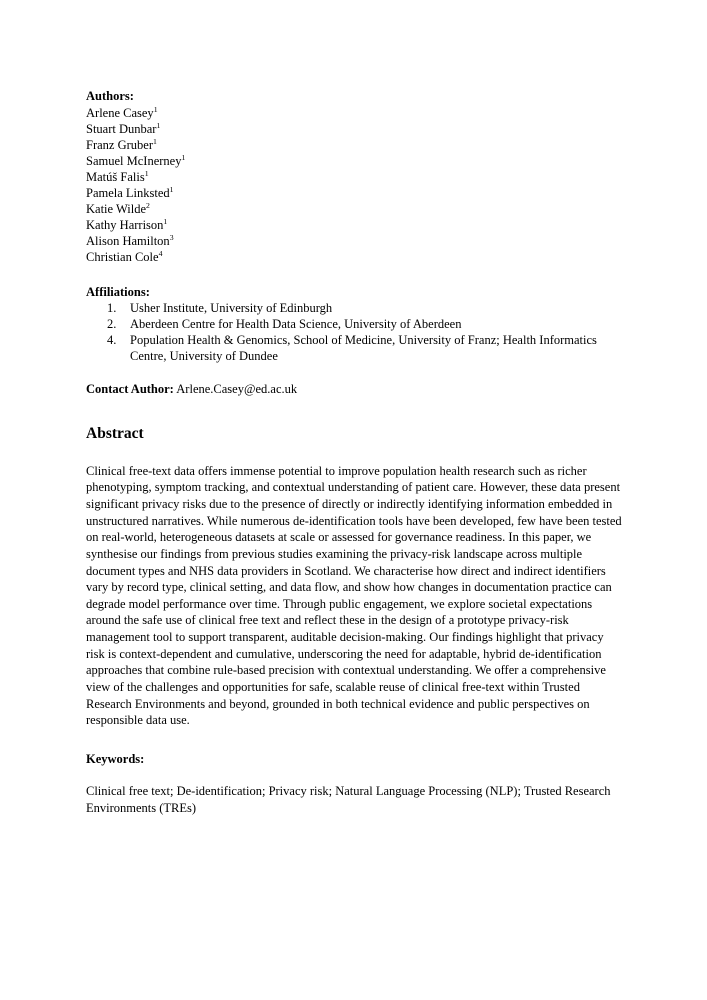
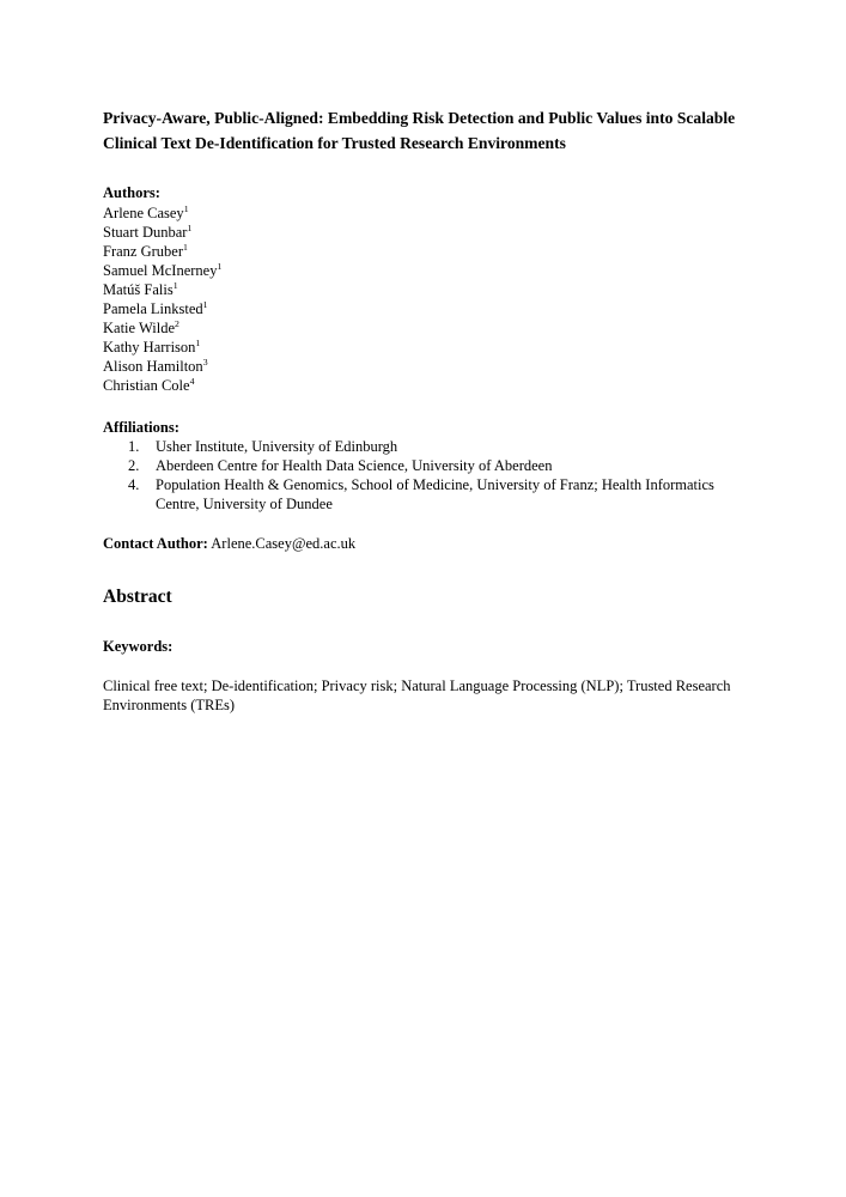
+ Privacy-Aware, Public-Aligned: Embedding Risk Detection and Public Values into Scalable Clinical Text De-Identification for Trusted Research Environments
  Authors:
  Arlene Casey1
  Stuart Dunbar1
  Franz Gruber1
  Samuel McInerney1
  Matúš Falis1
  Pamela Linksted1
  Katie Wilde2
  Kathy Harrison1
  Alison Hamilton3
  Christian Cole4
  Affiliations:
  1.
  Usher Institute, University of Edinburgh
  2.
  Aberdeen Centre for Health Data Science, University of Aberdeen
  4.
  Population Health & Genomics, School of Medicine, University of Franz; Health Informatics Centre, University of Dundee
  Contact Author: Arlene.Casey@ed.ac.uk
  Abstract
- Clinical free-text data offers immense potential to improve population health research such as richer phenotyping, symptom tracking, and contextual understanding of patient care. However, these data present significant privacy risks due to the presence of directly or indirectly identifying information embedded in unstructured narratives. While numerous de-identification tools have been developed, few have been tested on real-world, heterogeneous datasets at scale or assessed for governance readiness. In this paper, we synthesise our findings from previous studies examining the privacy-risk landscape across multiple document types and NHS data providers in Scotland. We characterise how direct and indirect identifiers vary by record type, clinical setting, and data flow, and show how changes in documentation practice can degrade model performance over time. Through public engagement, we explore societal expectations around the safe use of clinical free text and reflect these in the design of a prototype privacy-risk management tool to support transparent, auditable decision-making. Our findings highlight that privacy risk is context-dependent and cumulative, underscoring the need for adaptable, hybrid de-identification approaches that combine rule-based precision with contextual understanding. We offer a comprehensive view of the challenges and opportunities for safe, scalable reuse of clinical free-text within Trusted Research Environments and beyond, grounded in both technical evidence and public perspectives on responsible data use.
  Keywords:
  Clinical free text; De-identification; Privacy risk; Natural Language Processing (NLP); Trusted Research Environments (TREs)
